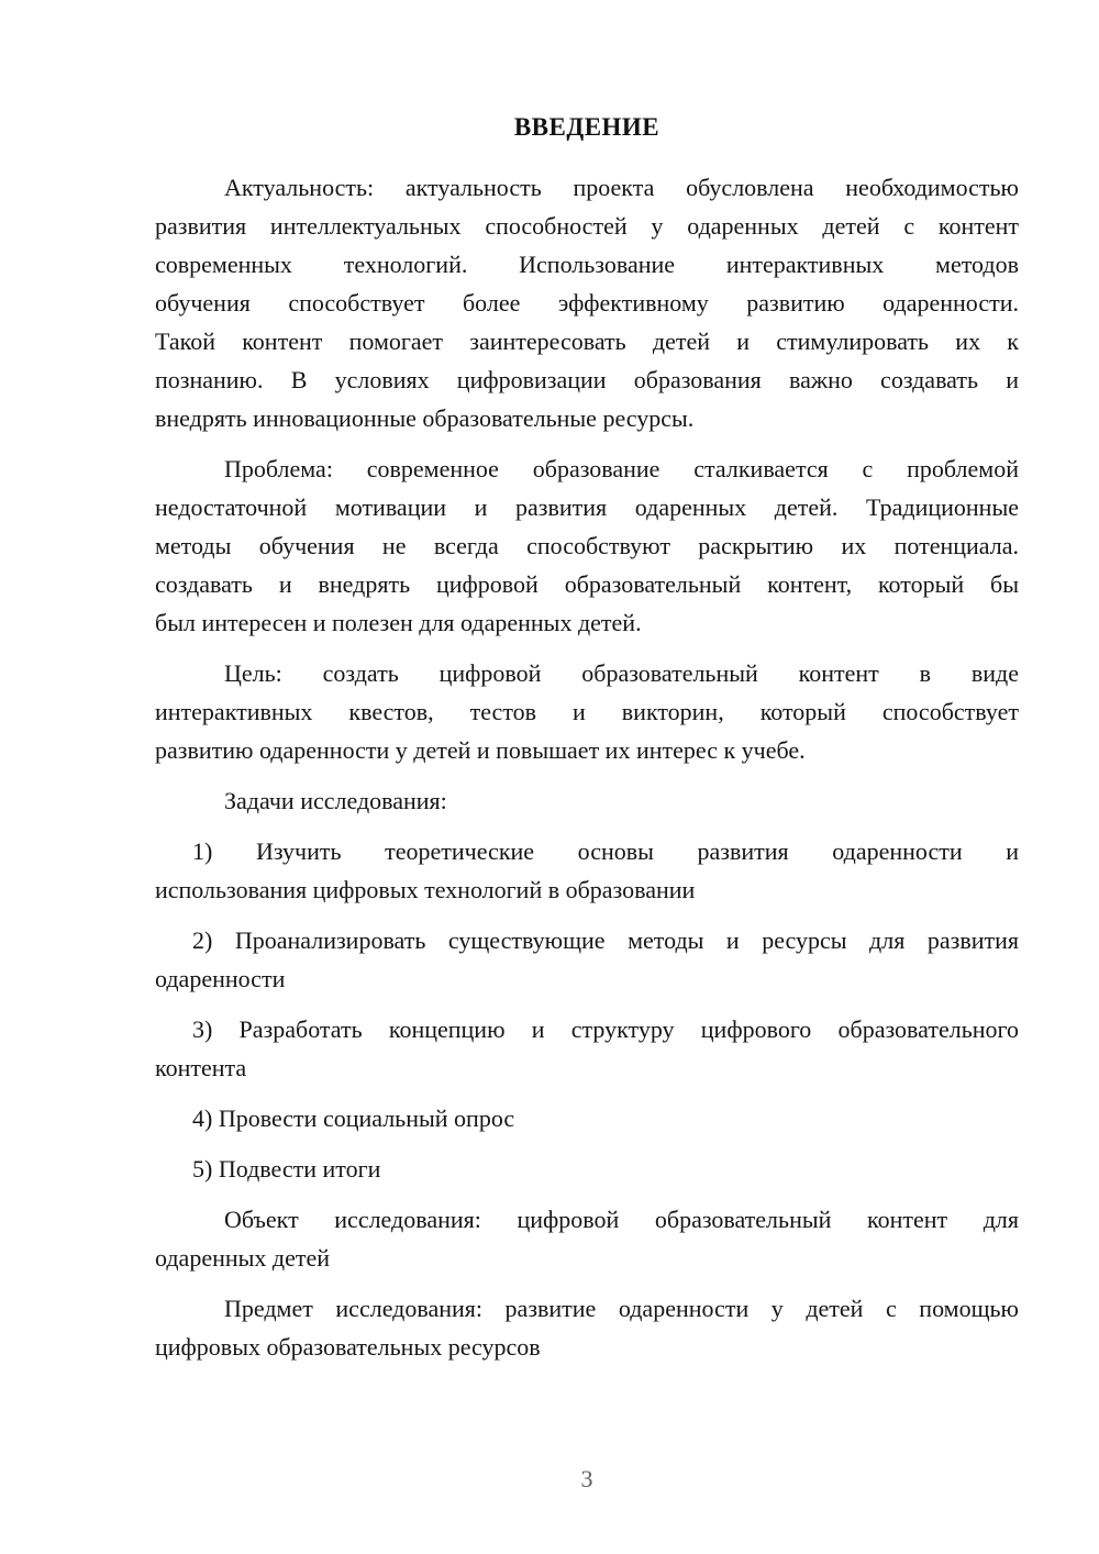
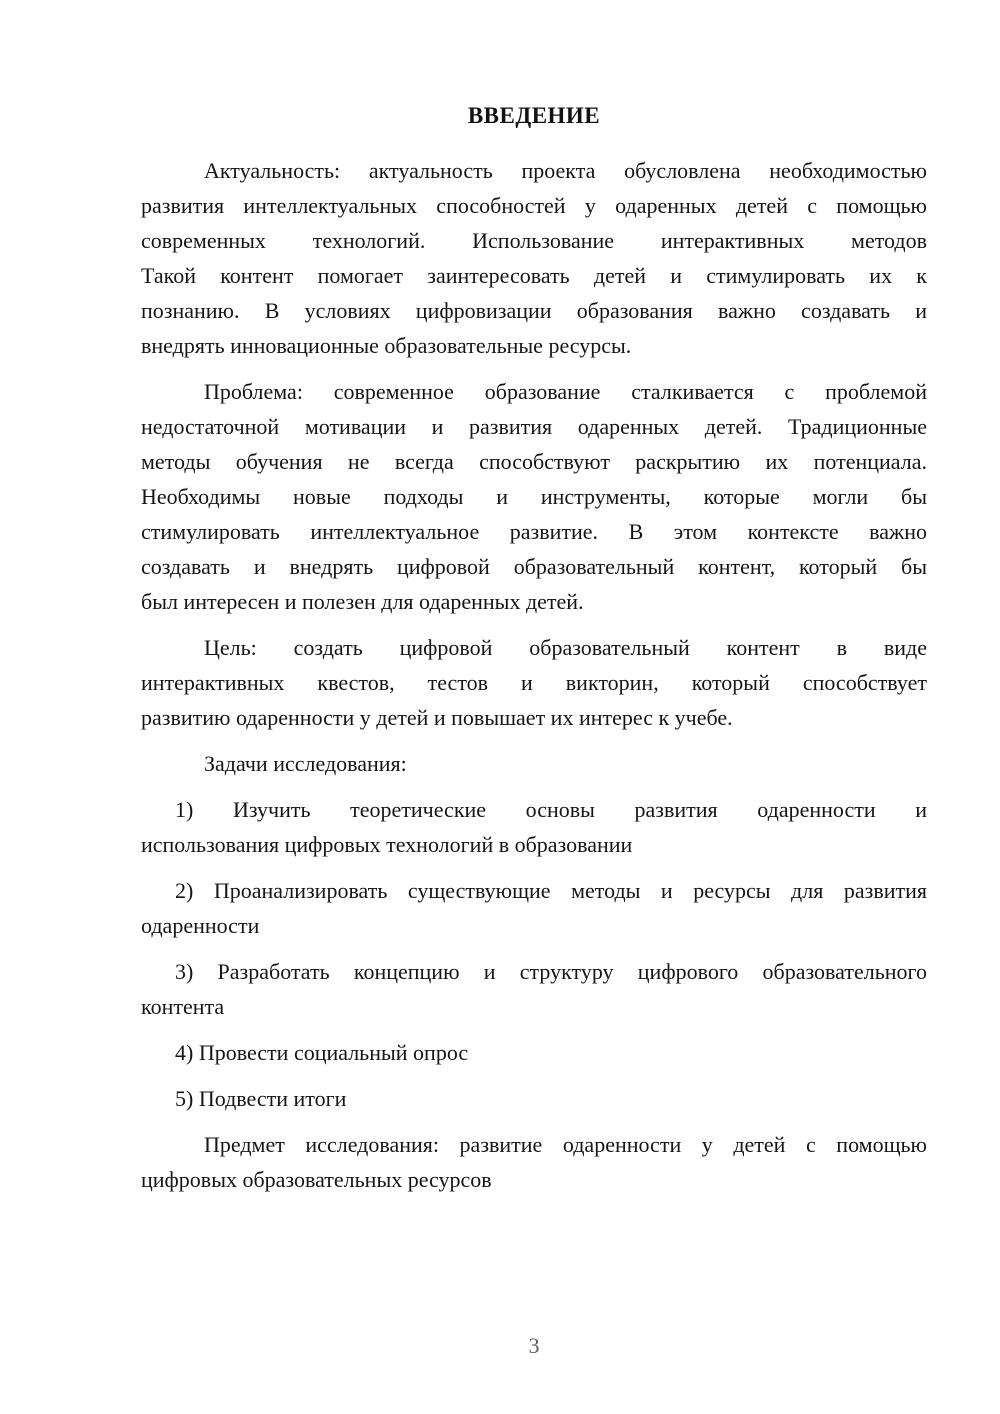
  ВВЕДЕНИЕ
  Актуальность: актуальность проекта обусловлена необходимостью
- развития интеллектуальных способностей у одаренных детей с контент
+ развития интеллектуальных способностей у одаренных детей с помощью
  современных технологий. Использование интерактивных методов
- обучения способствует более эффективному развитию одаренности.
  Такой контент помогает заинтересовать детей и стимулировать их к
  познанию. В условиях цифровизации образования важно создавать и
  внедрять инновационные образовательные ресурсы.
  Проблема: современное образование сталкивается с проблемой
  недостаточной мотивации и развития одаренных детей. Традиционные
  методы обучения не всегда способствуют раскрытию их потенциала.
+ Необходимы новые подходы и инструменты, которые могли бы
+ стимулировать интеллектуальное развитие. В этом контексте важно
  создавать и внедрять цифровой образовательный контент, который бы
  был интересен и полезен для одаренных детей.
  Цель: создать цифровой образовательный контент в виде
  интерактивных квестов, тестов и викторин, который способствует
  развитию одаренности у детей и повышает их интерес к учебе.
  Задачи исследования:
  1) Изучить теоретические основы развития одаренности и
  использования цифровых технологий в образовании
  2) Проанализировать существующие методы и ресурсы для развития
  одаренности
  3) Разработать концепцию и структуру цифрового образовательного
  контента
  4) Провести социальный опрос
  5) Подвести итоги
- Объект исследования: цифровой образовательный контент для
- одаренных детей
  Предмет исследования: развитие одаренности у детей с помощью
  цифровых образовательных ресурсов
  3
